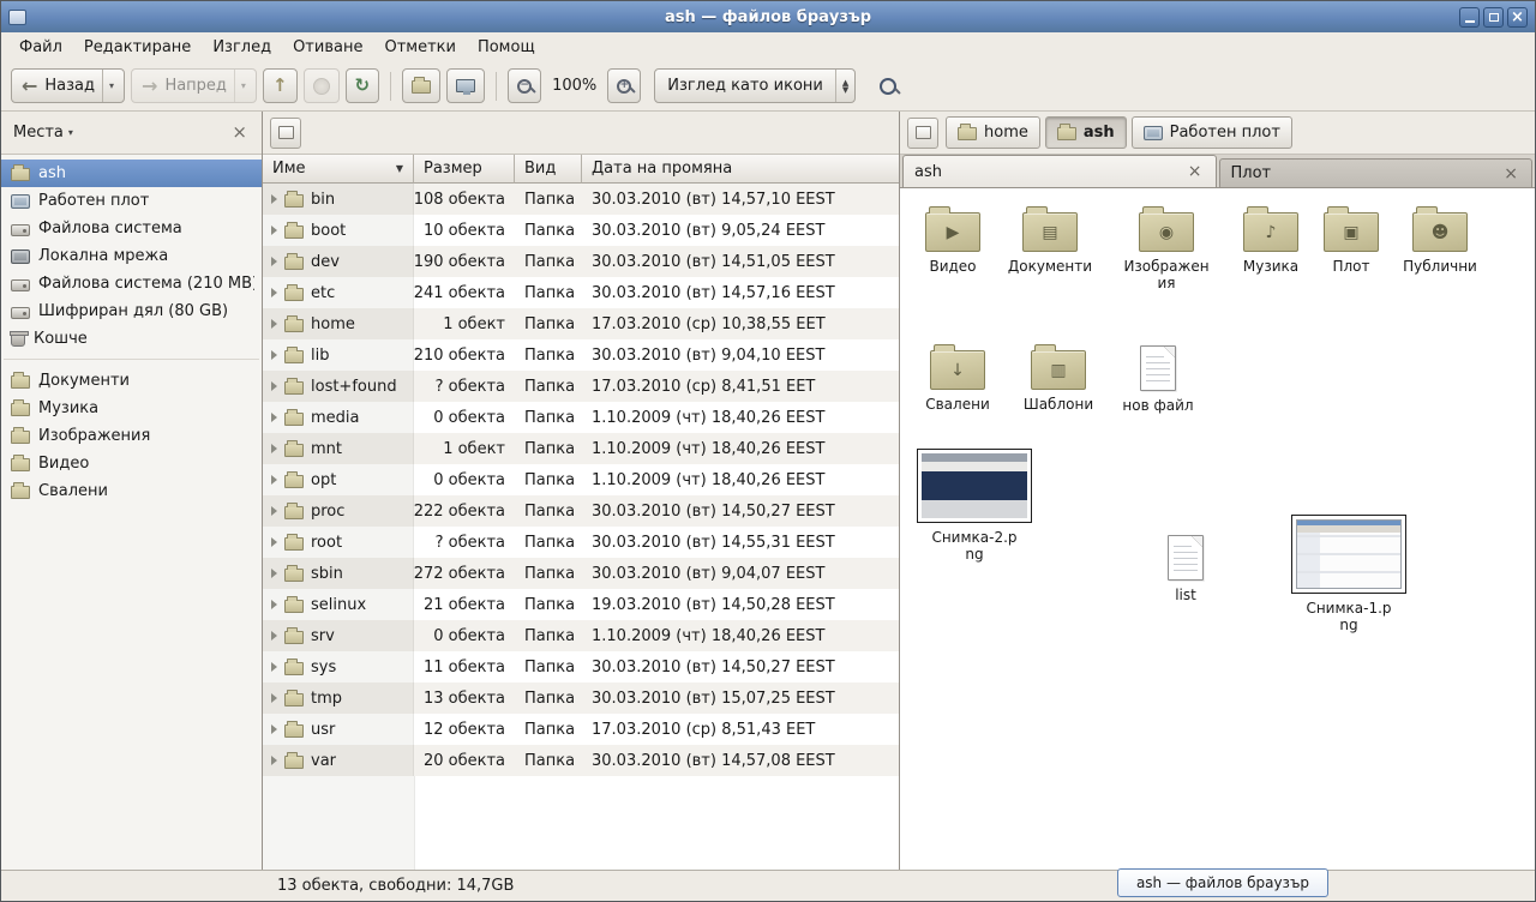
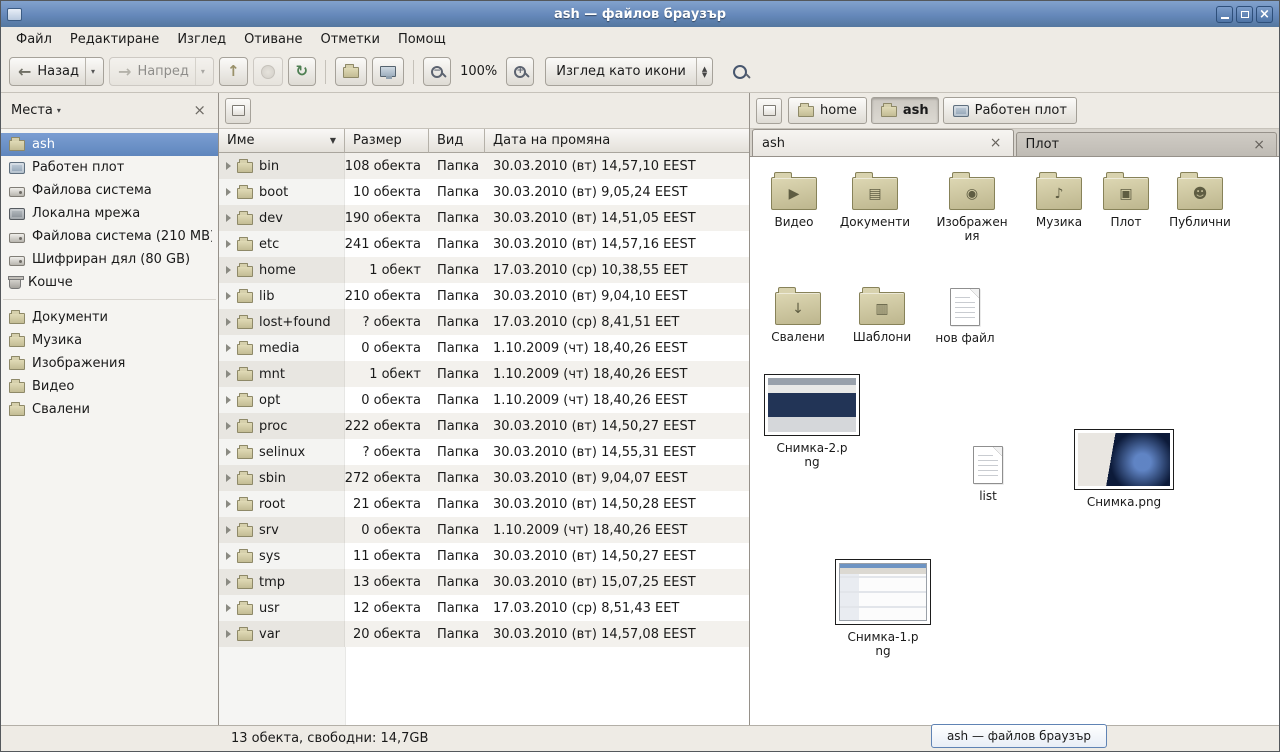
  ash — файлов браузър
  ×
  Файл
  Редактиране
  Изглед
  Отиване
  Отметки
  Помощ
  ←
  Назад
  ▾
  →
  Напред
  ▾
  ↑
  ↻
  −
  100%
  +
  Изглед като икони
  ▲
  ▼
  Места
  ▾
  ×
  ash
  Работен плот
  Файлова система
  Локална мрежа
  Файлова система (210 MB
  Шифриран дял (80 GB)
  Кошче
  Документи
  Музика
  Изображения
  Видео
  Свалени
  Име
  ▼
  Размер
  Вид
  Дата на промяна
  bin
  108 обекта
  Папка
  30.03.2010 (вт) 14,57,10 EEST
  boot
  10 обекта
  Папка
  30.03.2010 (вт) 9,05,24 EEST
  dev
  190 обекта
  Папка
  30.03.2010 (вт) 14,51,05 EEST
  etc
  241 обекта
  Папка
  30.03.2010 (вт) 14,57,16 EEST
  home
  1 обект
  Папка
  17.03.2010 (ср) 10,38,55 EET
  lib
  210 обекта
  Папка
  30.03.2010 (вт) 9,04,10 EEST
  lost+found
  ? обекта
  Папка
  17.03.2010 (ср) 8,41,51 EET
  media
  0 обекта
  Папка
  1.10.2009 (чт) 18,40,26 EEST
  mnt
  1 обект
  Папка
  1.10.2009 (чт) 18,40,26 EEST
  opt
  0 обекта
  Папка
  1.10.2009 (чт) 18,40,26 EEST
  proc
  222 обекта
  Папка
  30.03.2010 (вт) 14,50,27 EEST
- root
+ selinux
  ? обекта
  Папка
  30.03.2010 (вт) 14,55,31 EEST
  sbin
  272 обекта
  Папка
  30.03.2010 (вт) 9,04,07 EEST
- selinux
+ root
  21 обекта
  Папка
- 19.03.2010 (вт) 14,50,28 EEST
+ 30.03.2010 (вт) 14,50,28 EEST
  srv
  0 обекта
  Папка
  1.10.2009 (чт) 18,40,26 EEST
  sys
  11 обекта
  Папка
  30.03.2010 (вт) 14,50,27 EEST
  tmp
  13 обекта
  Папка
  30.03.2010 (вт) 15,07,25 EEST
  usr
  12 обекта
  Папка
  17.03.2010 (ср) 8,51,43 EET
  var
  20 обекта
  Папка
  30.03.2010 (вт) 14,57,08 EEST
  home
  ash
  Работен плот
  ash
  ×
  Плот
  ×
  ▶
  Видео
  ▤
  Документи
  ◉
  Изображения
  ♪
  Музика
  ▣
  Плот
  ☻
  Публични
  ↓
  Свалени
  ▥
  Шаблони
  нов файл
  Снимка-2.png
  list
+ Снимка.png
  Снимка-1.png
  13 обекта, свободни: 14,7GB
  ash — файлов браузър
